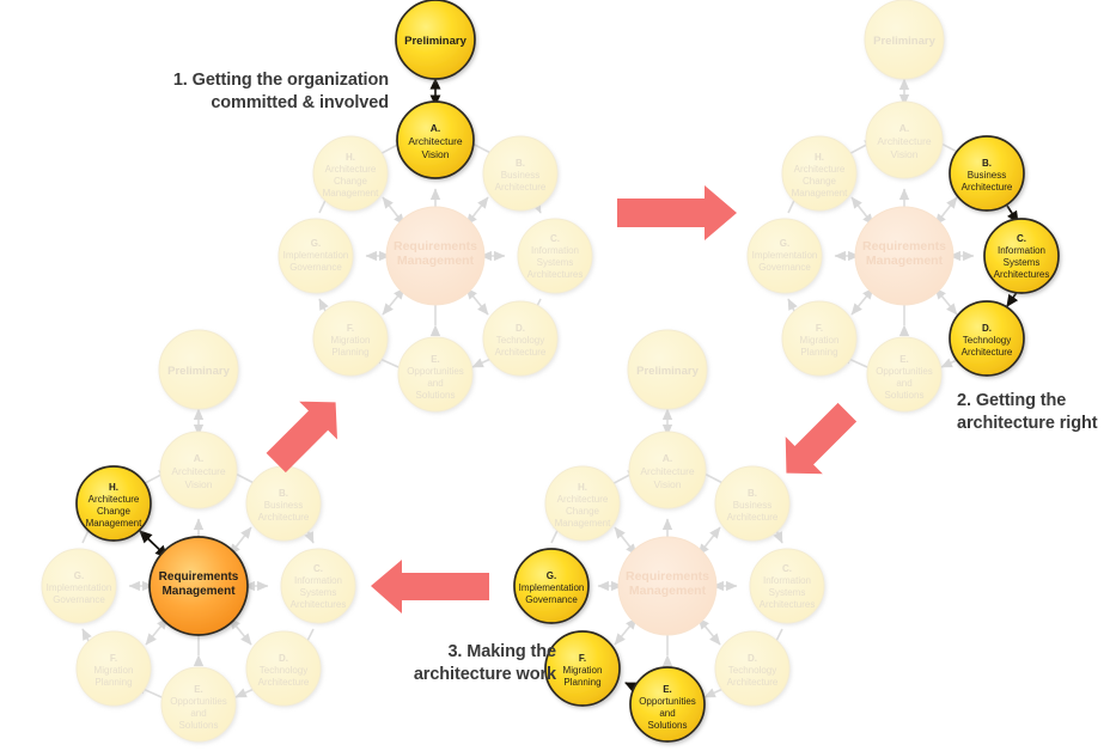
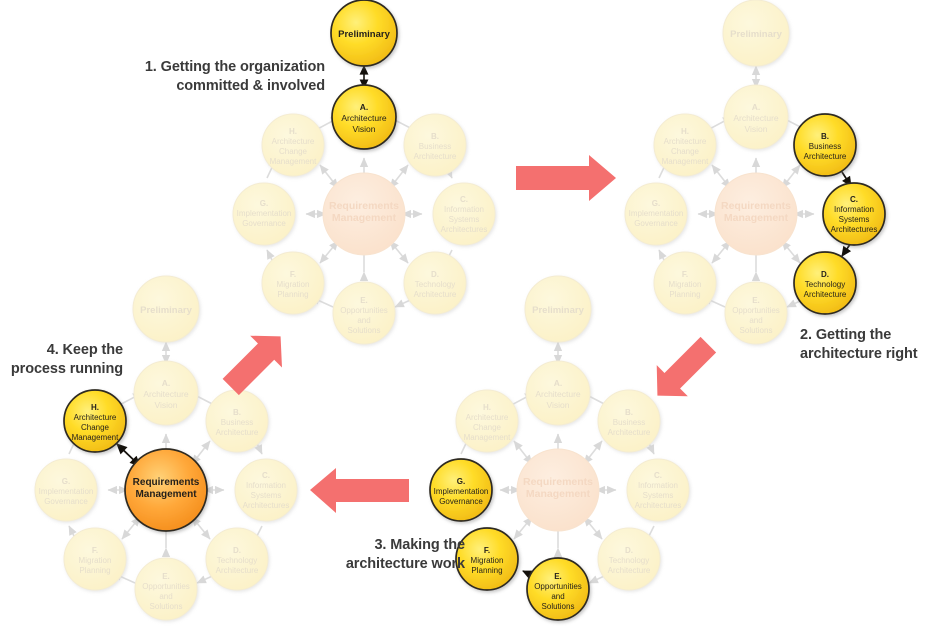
  Requirements
  Management
  H.
  Management
  B.
  G.
  C.
  F.
  D.
  E.
  Preliminary
  A.
  Architecture
  Vision
  Requirements
  Management
  Preliminary
  A.
  H.
  Management
  G.
  F.
  E.
  B.
  Business
  Architecture
  C.
  Information
  Systems
  Architectures
  D.
  Technology
  Architecture
  Requirements
  Management
  Preliminary
  A.
  H.
  Management
  B.
  C.
  D.
  G.
  Implementation
  Governance
  F.
  Migration
  Planning
  E.
  Opportunities
  and
  Solutions
  Preliminary
  A.
  B.
  C.
  D.
  E.
  F.
  G.
  H.
  Architecture
  Change
  Management
  Requirements
  Management
  1. Getting the organization
  committed & involved
  2. Getting the
  architecture right
  3. Making the
  architecture work
+ 4. Keep the
+ process running
